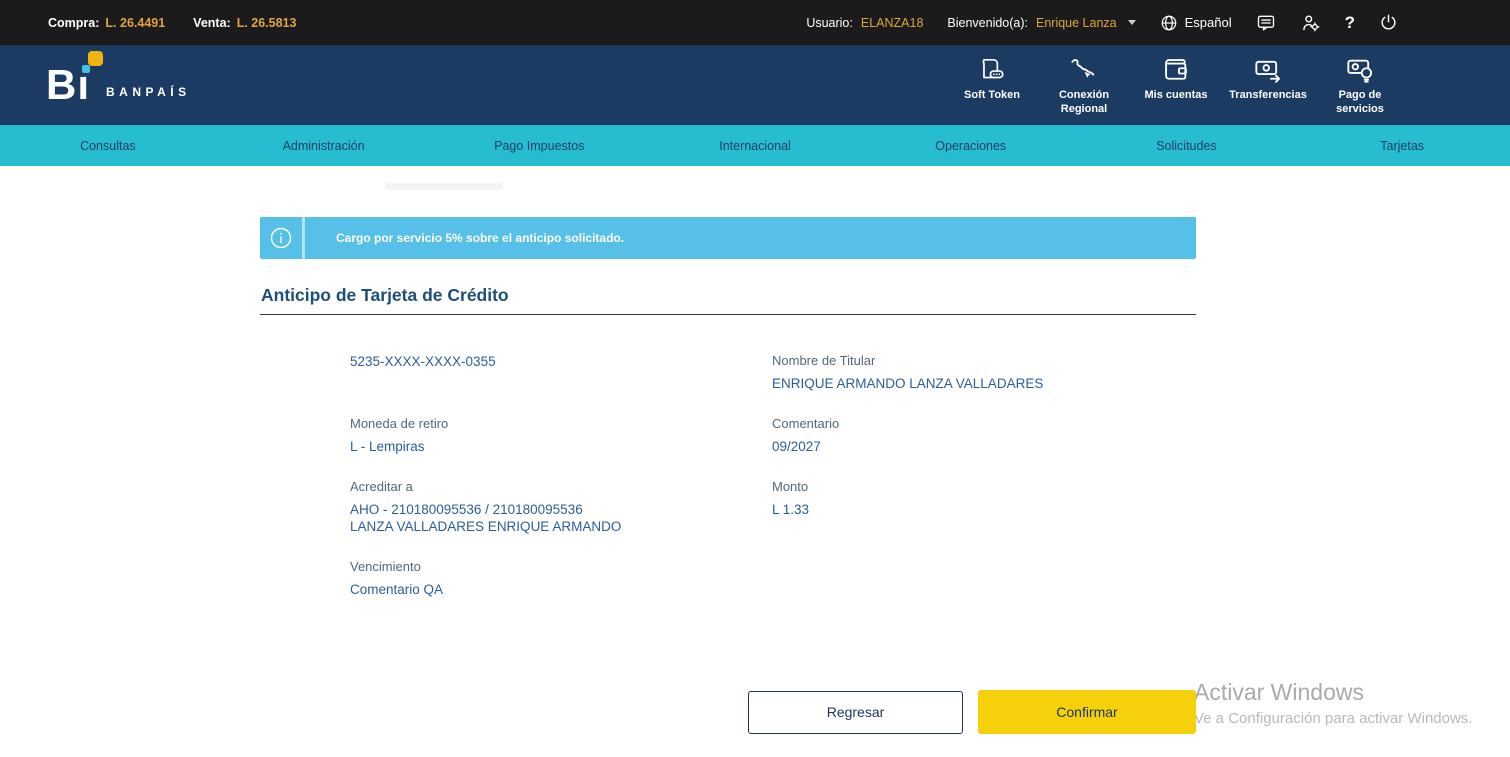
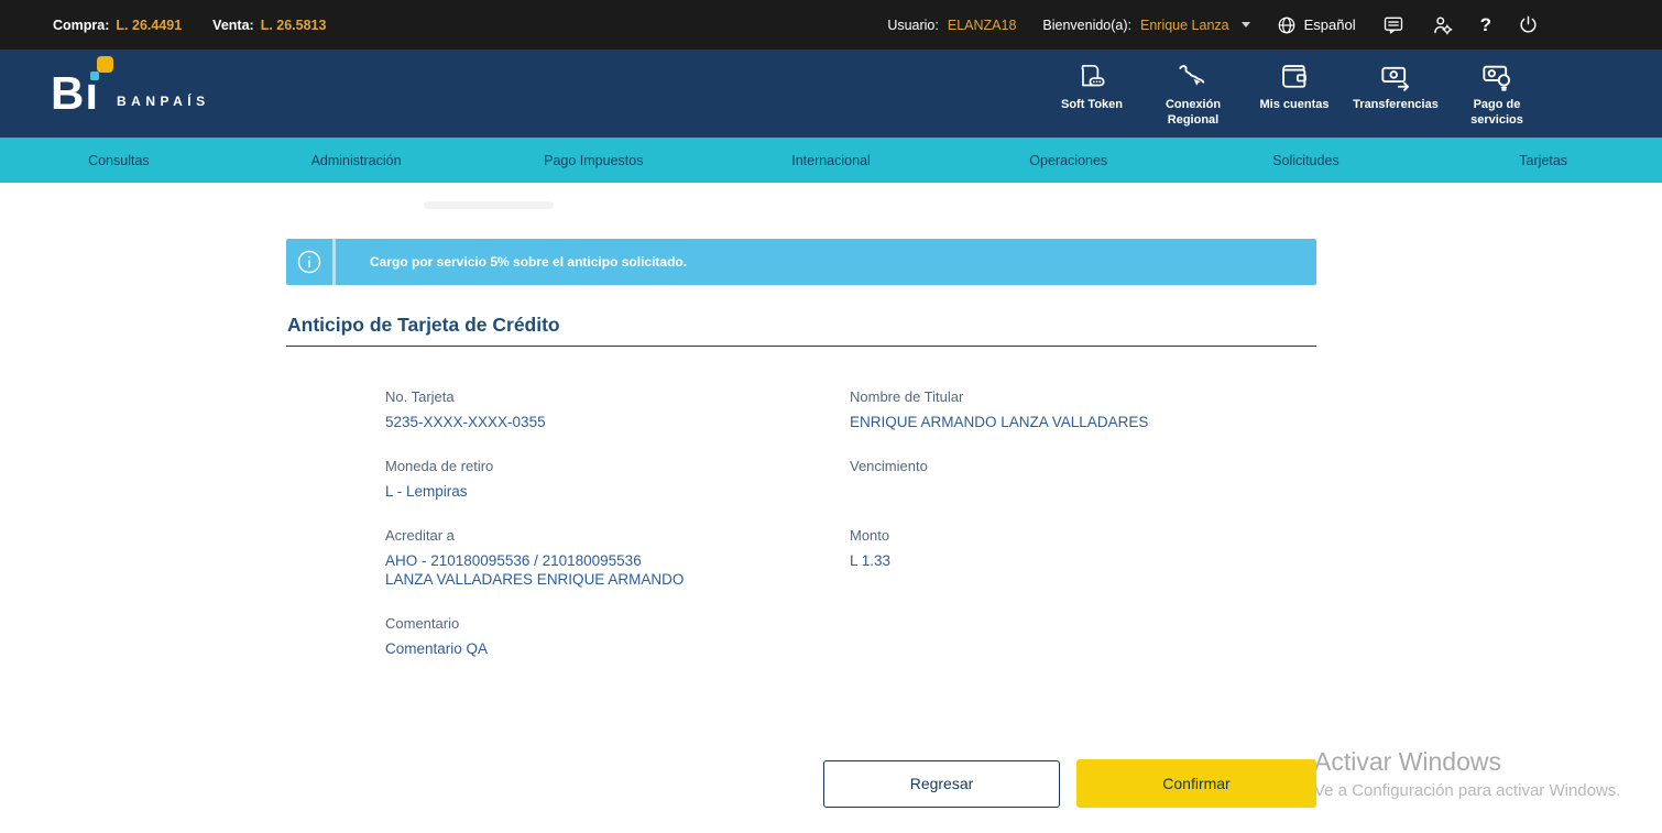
  Compra:
  L. 26.4491
  Venta:
  L. 26.5813
  Usuario:
  ELANZA18
  Bienvenido(a):
  Enrique Lanza
  Español
  ?
  Bı
  BANPAÍS
  Soft Token
  Conexión Regional
  Mis cuentas
  Transferencias
  Pago de servicios
  Consultas
  Administración
  Pago Impuestos
  Internacional
  Operaciones
  Solicitudes
  Tarjetas
  Cargo por servicio 5% sobre el anticipo solicitado.
  Anticipo de Tarjeta de Crédito
+ No. Tarjeta
  5235-XXXX-XXXX-0355
  Nombre de Titular
  ENRIQUE ARMANDO LANZA VALLADARES
  Moneda de retiro
  L - Lempiras
- Comentario
+ Vencimiento
- 09/2027
  Acreditar a
  AHO - 210180095536 / 210180095536
  LANZA VALLADARES ENRIQUE ARMANDO
  Monto
  L 1.33
- Vencimiento
+ Comentario
  Comentario QA
  Regresar
  Confirmar
  Activar Windows
  Ve a Configuración para activar Windows.
